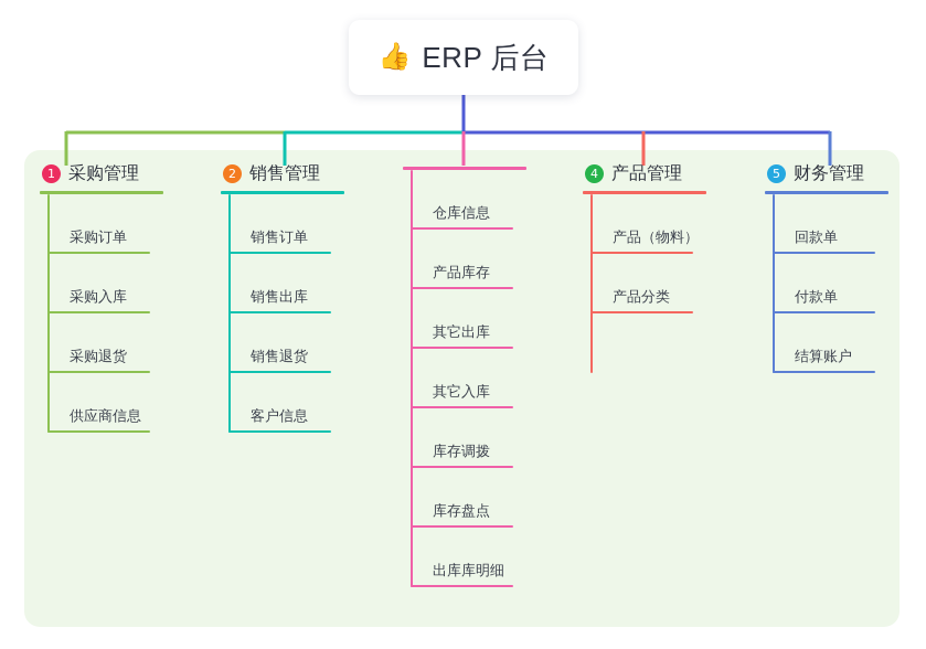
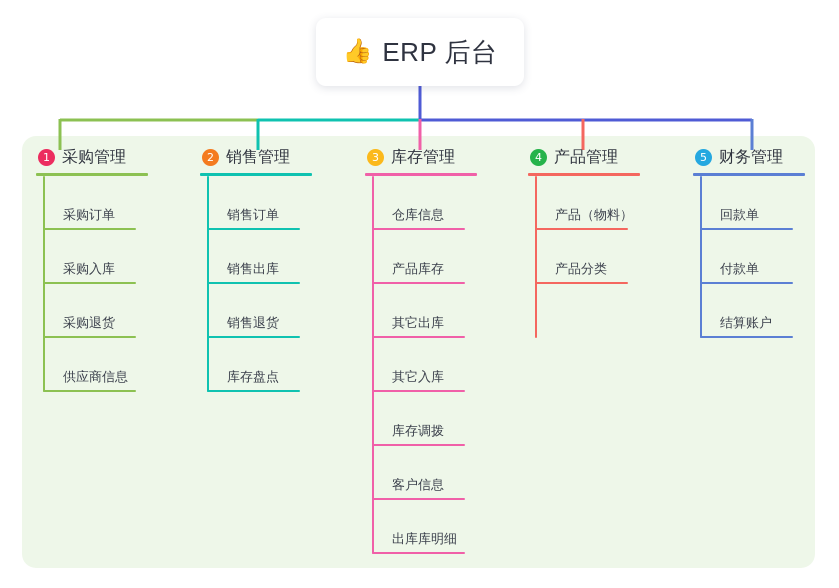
  👍
  ERP 后台
  1
  采购管理
  采购订单
  采购入库
  采购退货
  供应商信息
  2
  销售管理
  销售订单
  销售出库
  销售退货
- 客户信息
+ 库存盘点
+ 3
+ 库存管理
  仓库信息
  产品库存
  其它出库
  其它入库
  库存调拨
- 库存盘点
+ 客户信息
  出库库明细
  4
  产品管理
  产品（物料）
  产品分类
  5
  财务管理
  回款单
  付款单
  结算账户
